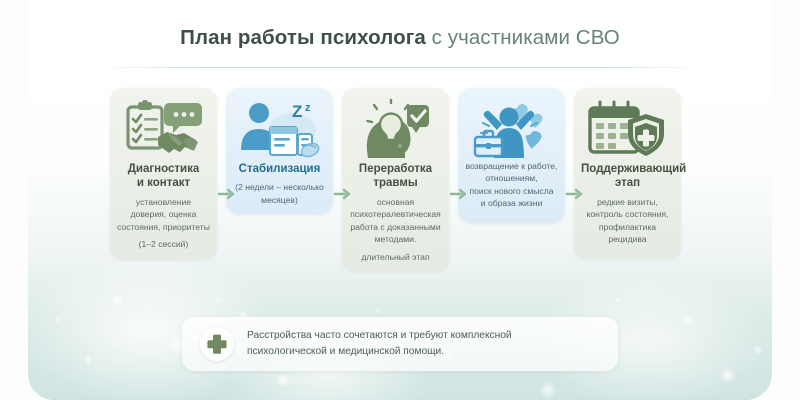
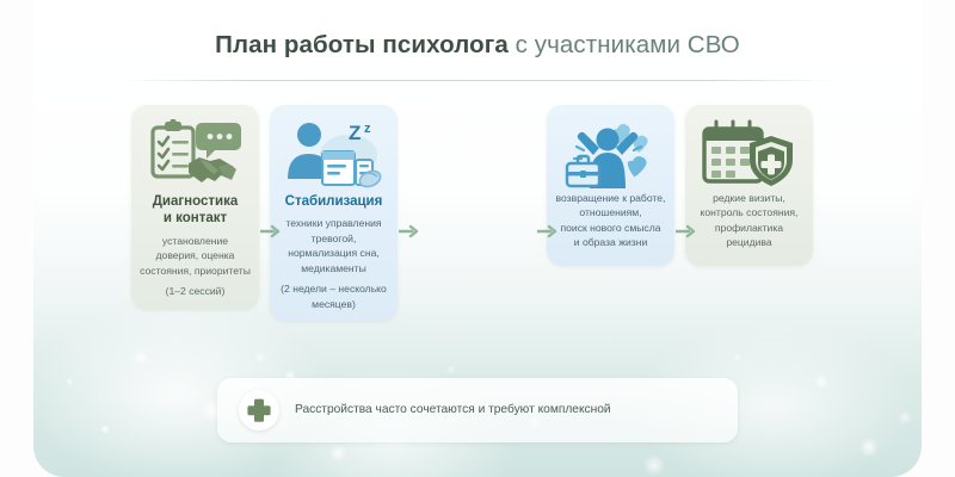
  План работы психолога с участниками СВО
  Диагностика
  и контакт
  установление
  доверия, оценка
  состояния, приоритеты
  (1–2 сессий)
  Z
  z
  Стабилизация
+ техники управления
+ тревогой,
+ нормализация сна,
+ медикаменты
  (2 недели – несколько
  месяцев)
- Переработка
- травмы
- основная
- психотералевтическая
- работа с доказанными
- методами.
- длительный этап
  возвращение к работе,
  отношениям,
  поиск нового смысла
  и образа жизни
- Поддерживающий
- этап
  редкие визиты,
  контроль состояния,
  профилактика
  рецидива
  Расстройства часто сочетаются и требуют комплексной
- психологической и медицинской помощи.
